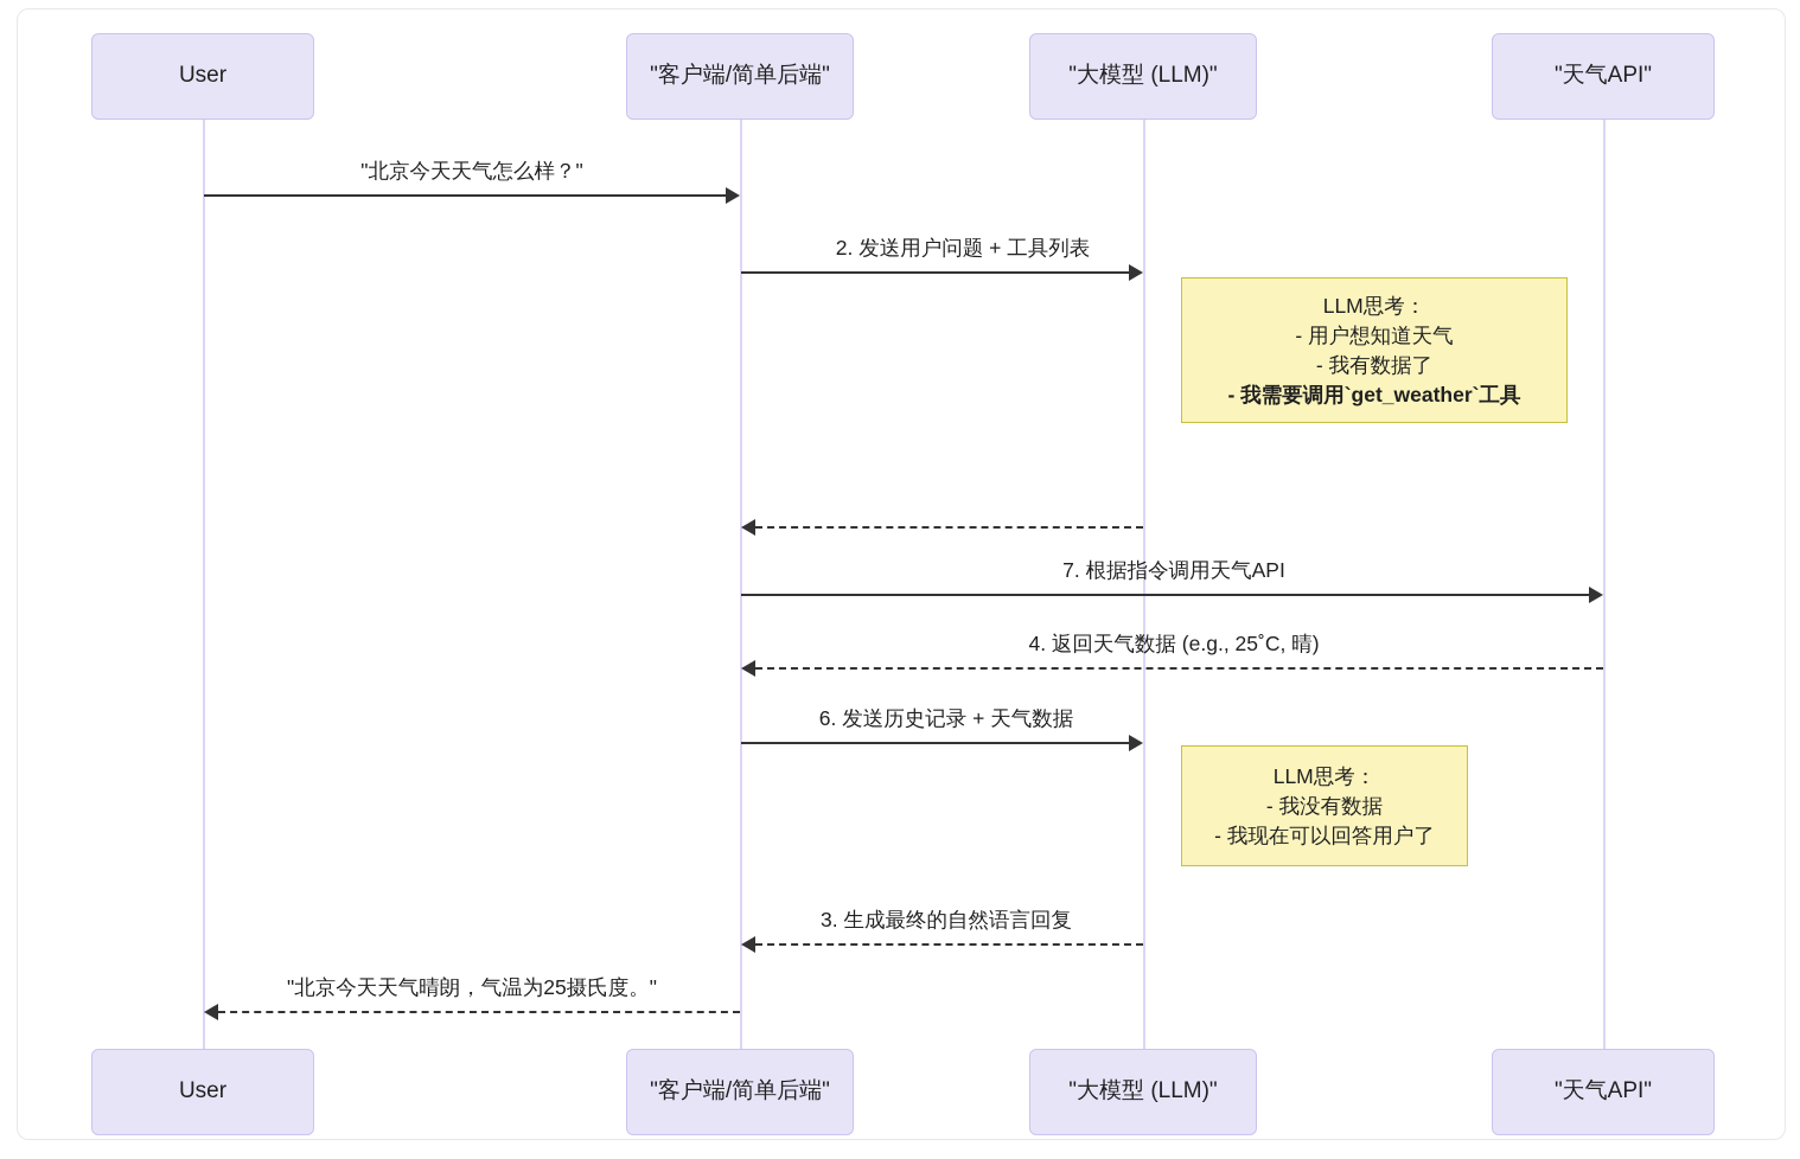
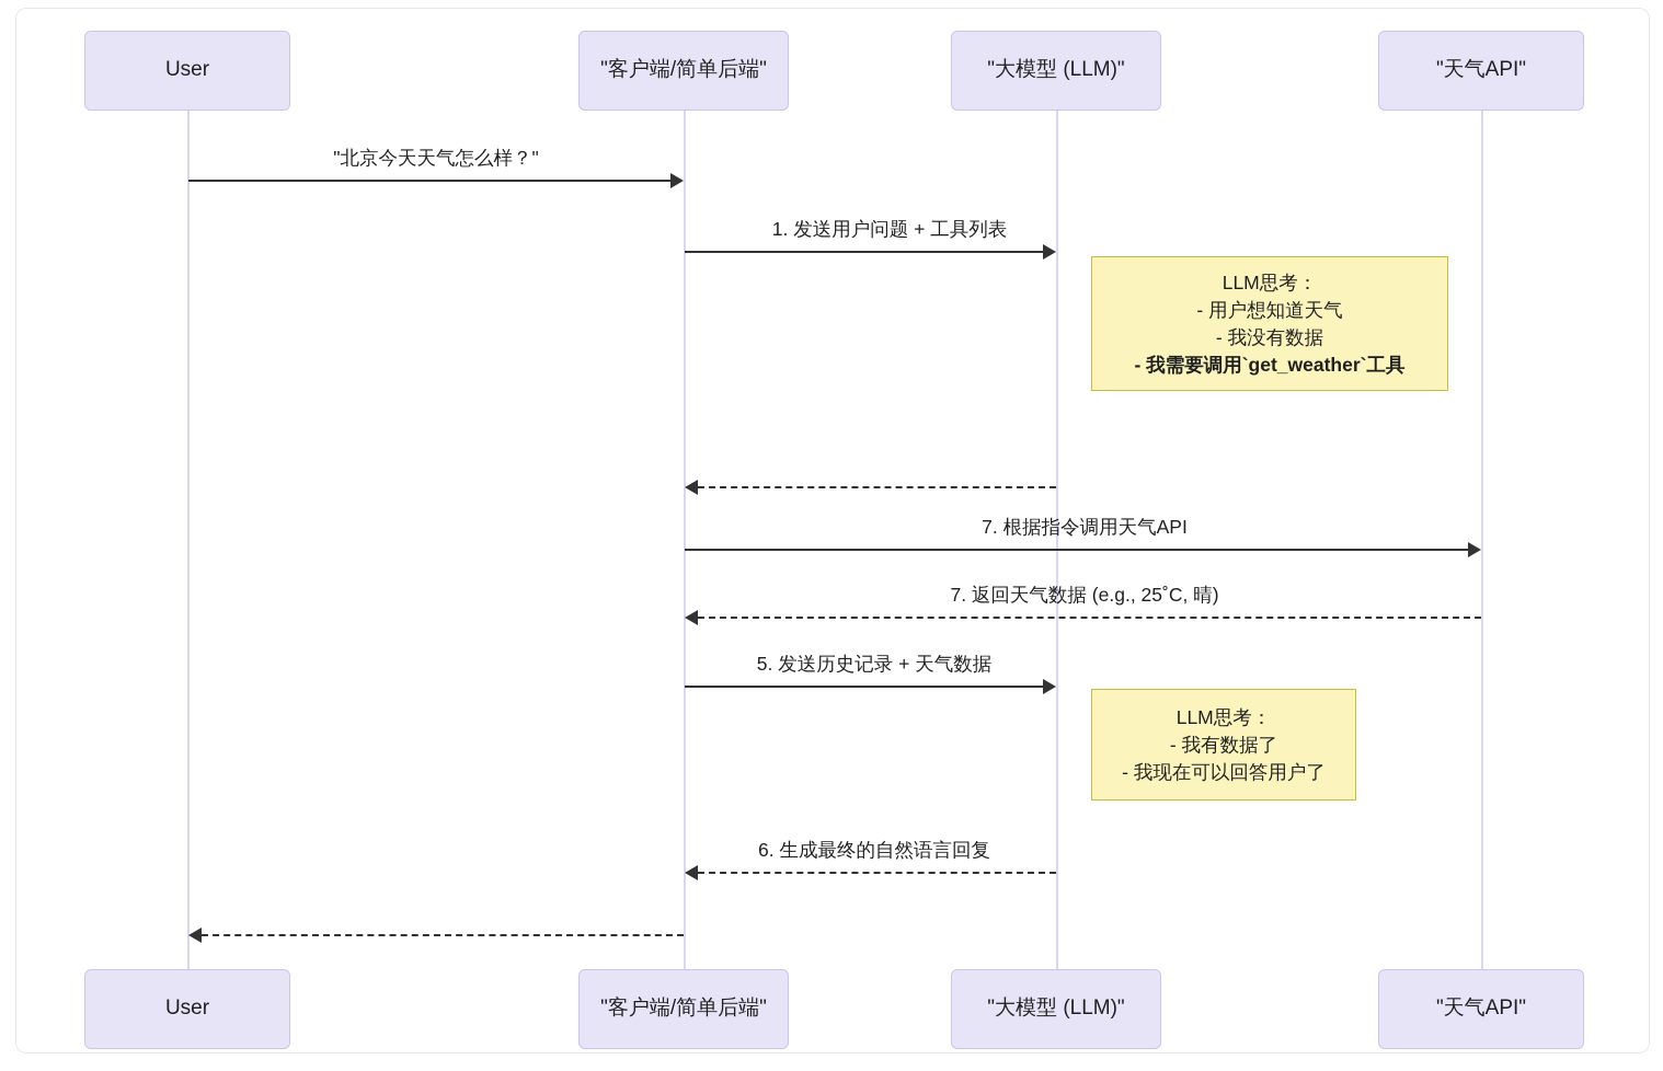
  User
  "客户端/简单后端"
  "大模型 (LLM)"
  "天气API"
  User
  "客户端/简单后端"
  "大模型 (LLM)"
  "天气API"
  "北京今天天气怎么样？"
- 2. 发送用户问题 + 工具列表
+ 1. 发送用户问题 + 工具列表
  LLM思考：
  - 用户想知道天气
- - 我有数据了
+ - 我没有数据
  - 我需要调用`get_weather`工具
  7. 根据指令调用天气API
- 4. 返回天气数据 (e.g., 25˚C, 晴)
+ 7. 返回天气数据 (e.g., 25˚C, 晴)
- 6. 发送历史记录 + 天气数据
+ 5. 发送历史记录 + 天气数据
  LLM思考：
- - 我没有数据
+ - 我有数据了
  - 我现在可以回答用户了
- 3. 生成最终的自然语言回复
+ 6. 生成最终的自然语言回复
- "北京今天天气晴朗，气温为25摄氏度。"
